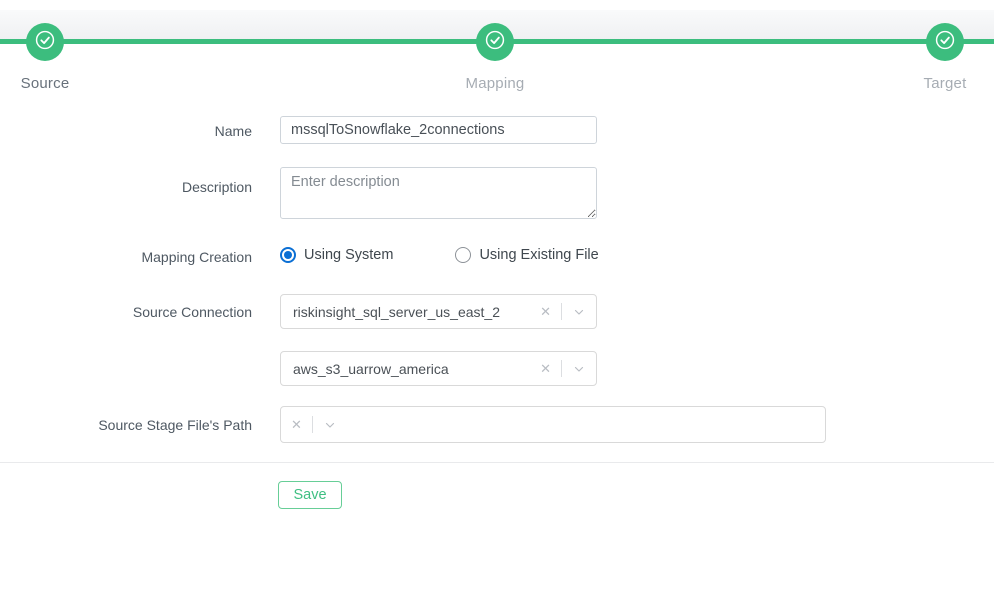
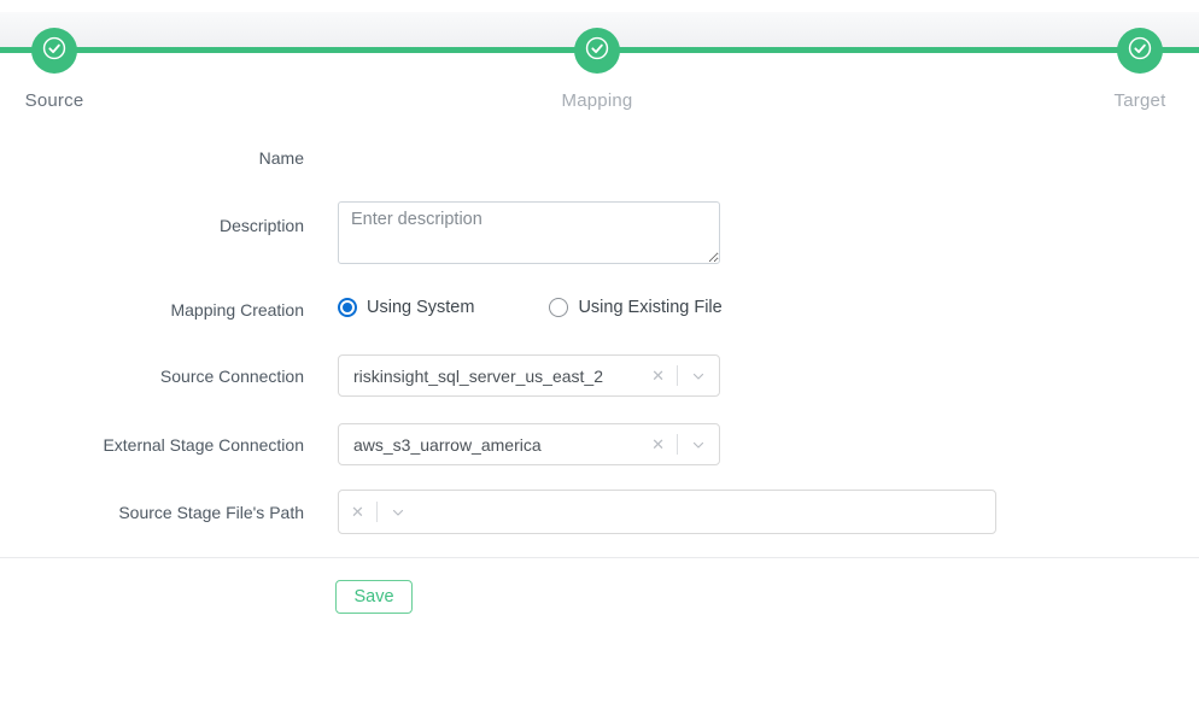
  Source
  Mapping
  Target
  Name
- mssqlToSnowflake_2connections
  Description
  Enter description
  Mapping Creation
  Using System
  Using Existing File
  Source Connection
  riskinsight_sql_server_us_east_2
  ✕
+ External Stage Connection
  aws_s3_uarrow_america
  ✕
  Source Stage File's Path
  ✕
  Save
